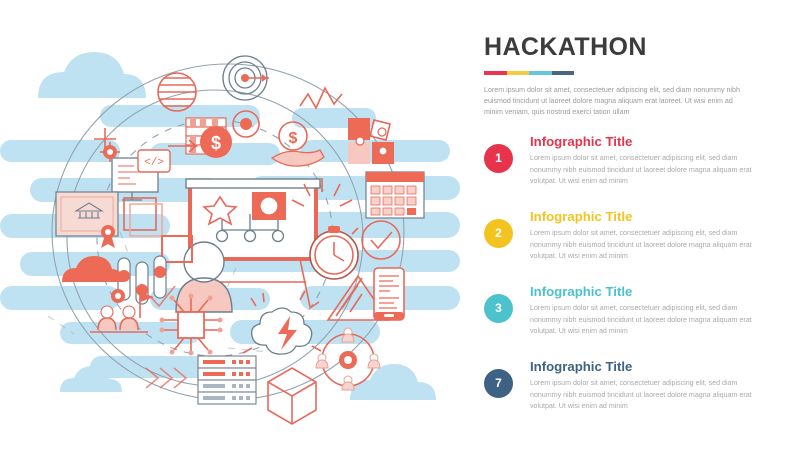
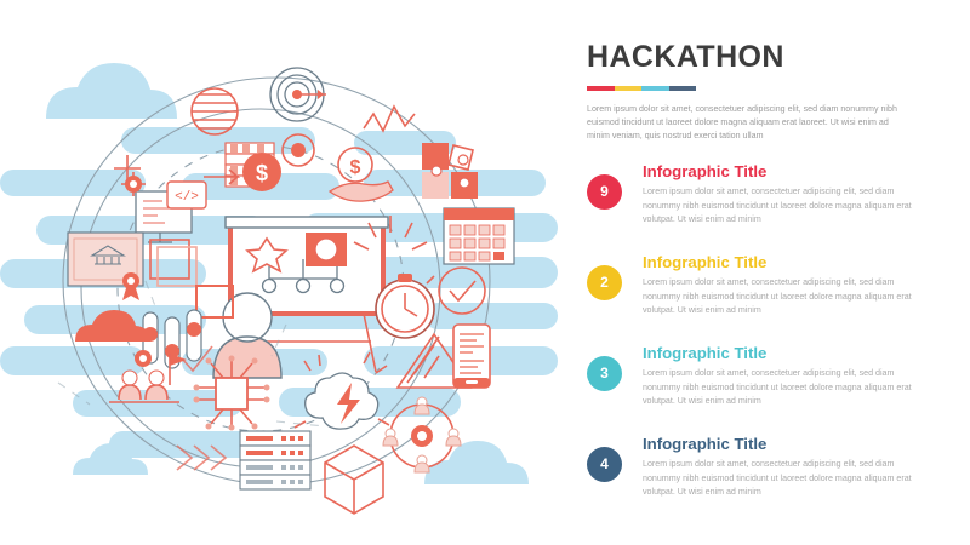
  $
  $
  </>
  HACKATHON
  Lorem ipsum dolor sit amet, consectetuer adipiscing elit, sed diam nonummy nibh euismod tincidunt ut laoreet dolore magna aliquam erat laoreet. Ut wisi enim ad minim veniam, quis nostrud exerci tation ullam
- 1
+ 9
  Infographic Title
  Lorem ipsum dolor sit amet, consectetuer adipiscing elit, sed diam nonummy nibh euismod tincidunt ut laoreet dolore magna aliquam erat volutpat. Ut wisi enim ad minim
  2
  Infographic Title
  Lorem ipsum dolor sit amet, consectetuer adipiscing elit, sed diam nonummy nibh euismod tincidunt ut laoreet dolore magna aliquam erat
  3
  Infographic Title
  Lorem ipsum dolor sit amet, consectetuer adipiscing elit, sed diam nonummy nibh euismod tincidunt ut laoreet dolore magna aliquam erat volutpat. Ut wisi enim ad minim
- 7
+ 4
  Infographic Title
  Lorem ipsum dolor sit amet, consectetuer adipiscing elit, sed diam nonummy nibh euismod tincidunt ut laoreet dolore magna aliquam erat volutpat. Ut wisi enim ad minim
